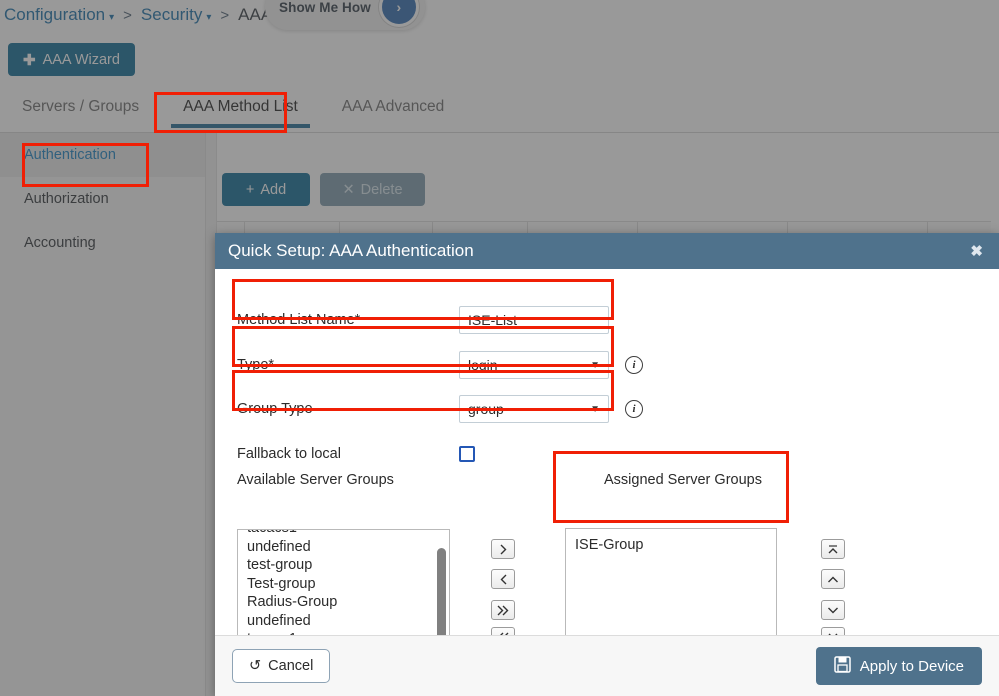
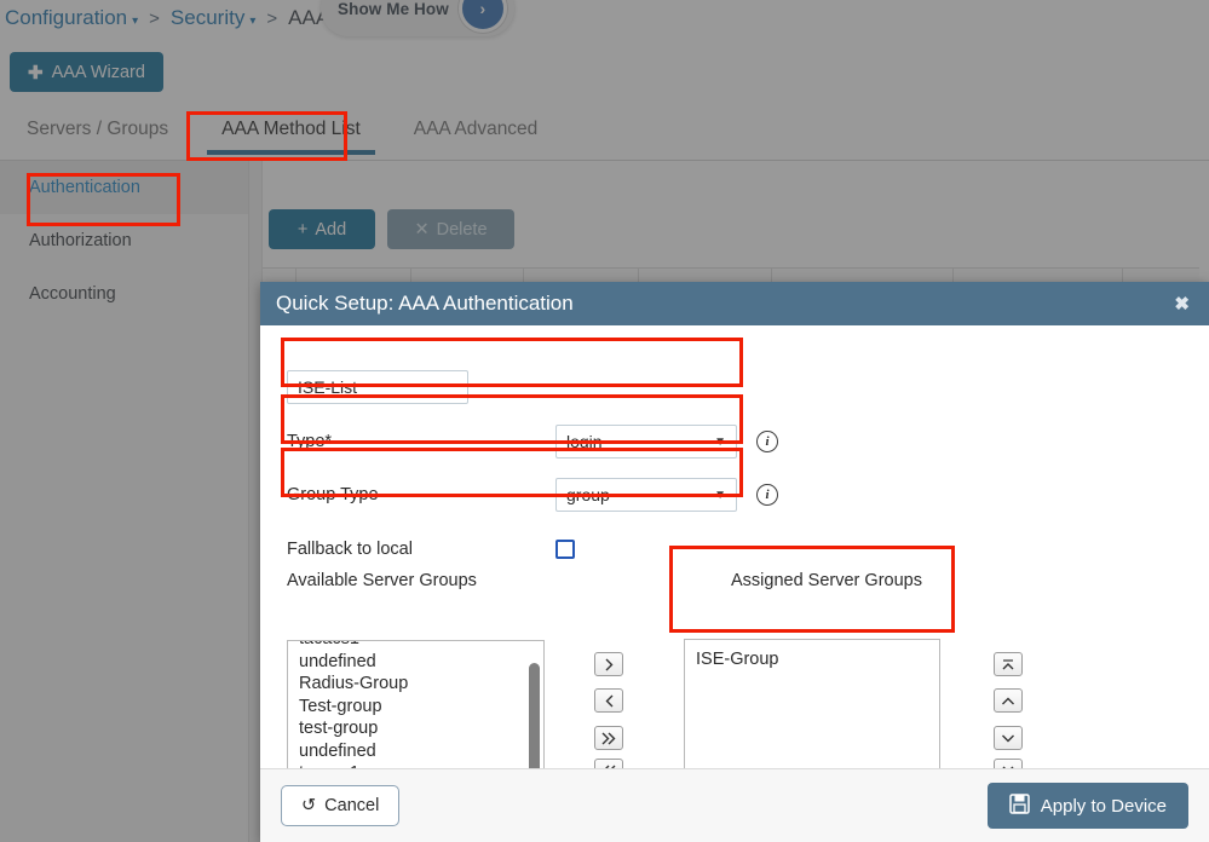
  Configuration
  ▾
  >
  Security
  ▾
  >
  Show Me How
  ›
  ✚
  AAA Wizard
  Servers / Groups
  AAA Method List
  AAA Advanced
  Authentication
  Authorization
  Accounting
  +
  Add
  ✕
  Delete
  Quick Setup: AAA Authentication
  ✖
- Method List Name*
  ISE-List
  Type*
  login
  ▼
  i
  Group Type
  group
  ▼
  i
  Fallback to local
  Available Server Groups
  undefined
- test-group
+ Radius-Group
  Test-group
- Radius-Group
+ test-group
  undefined
  Assigned Server Groups
  ISE-Group
  ↺
  Cancel
  Apply to Device
